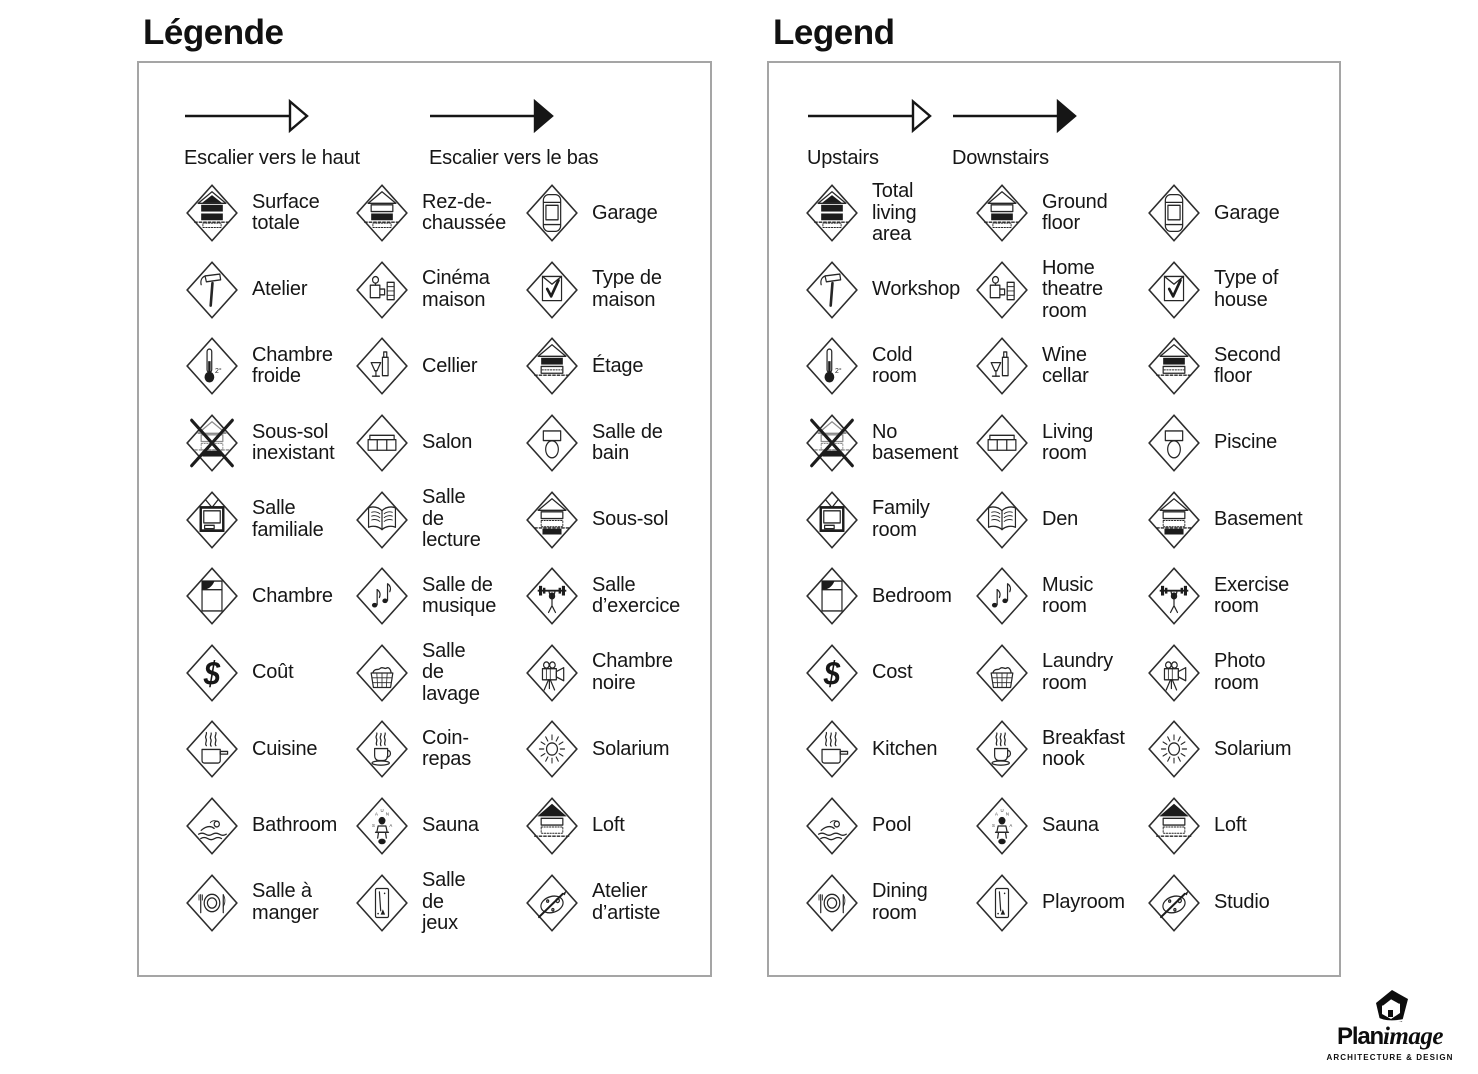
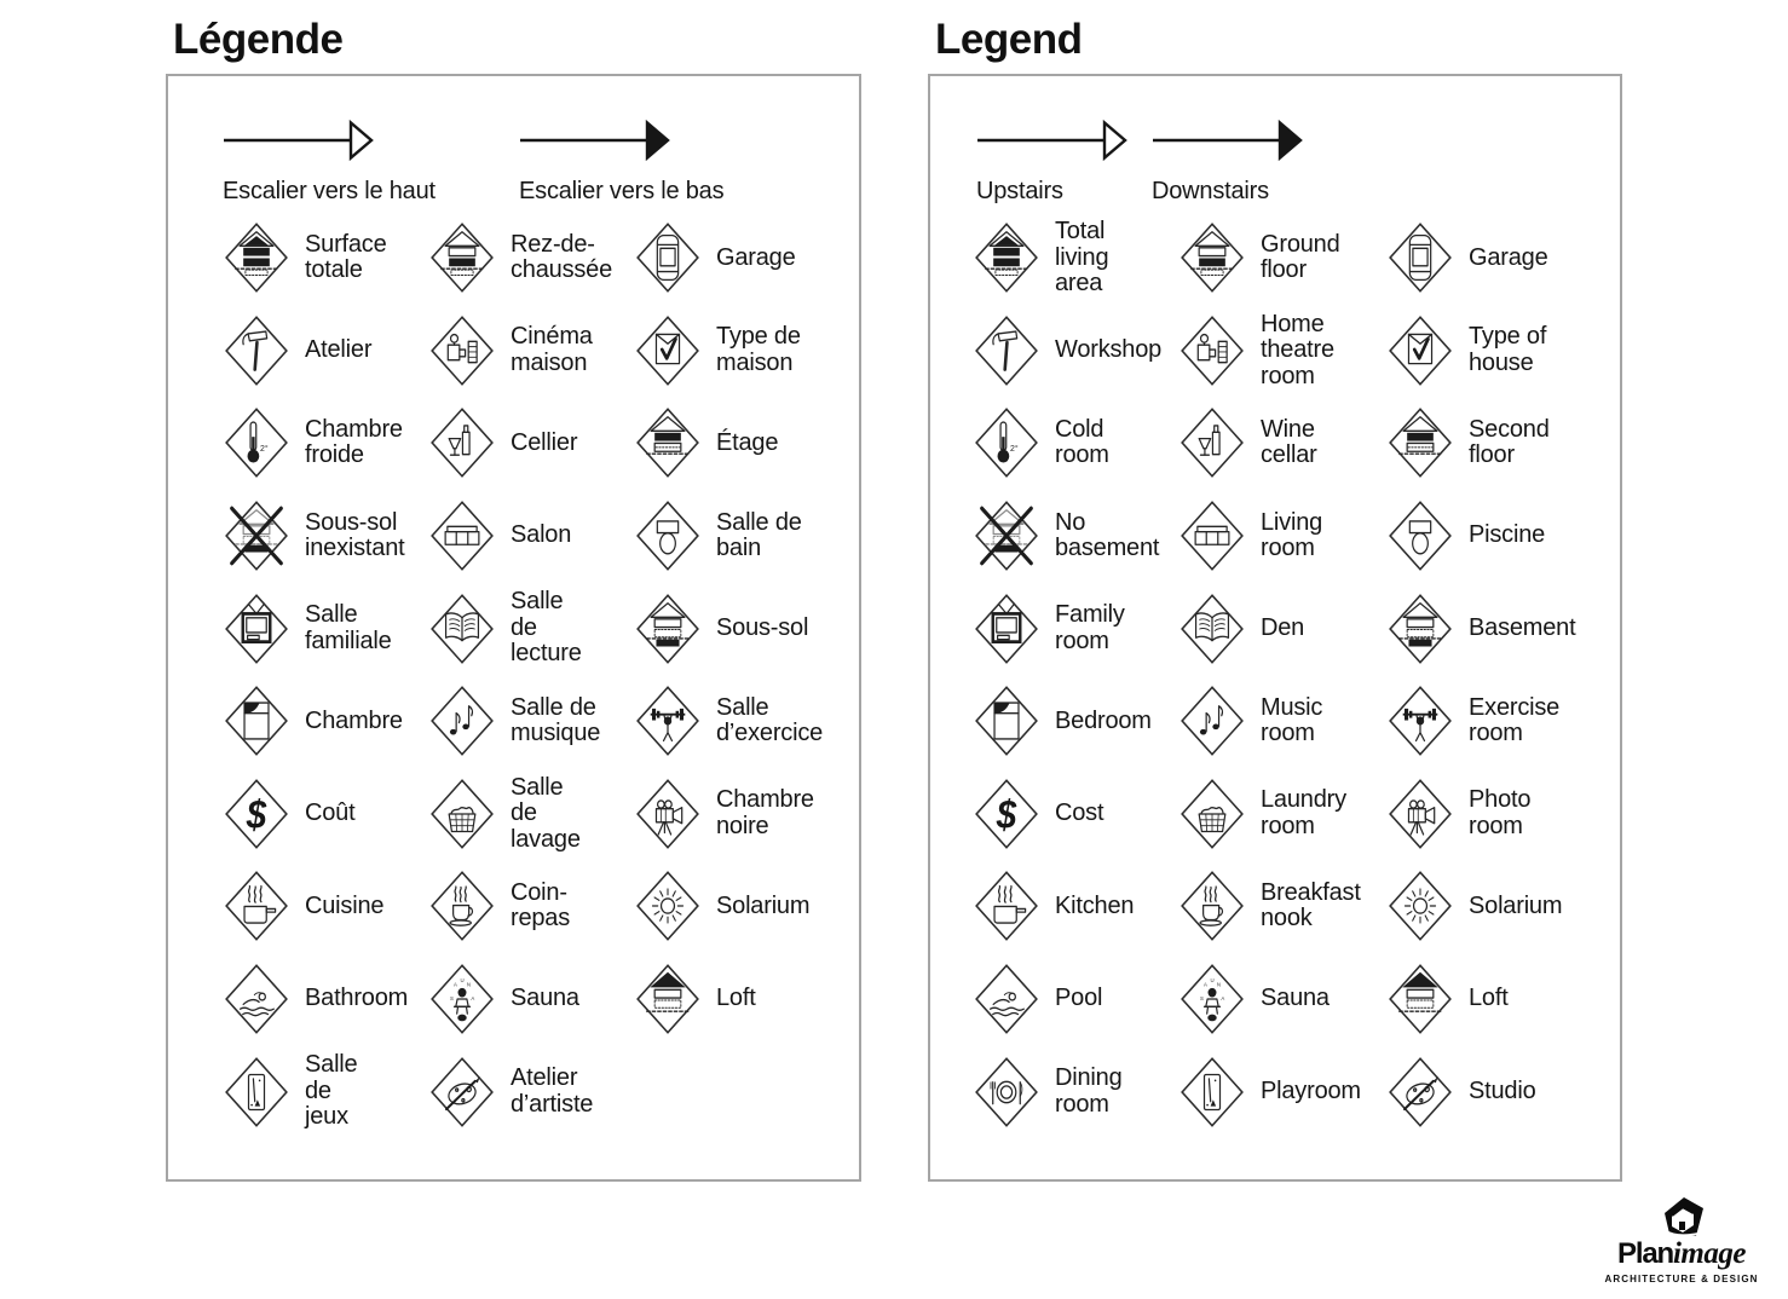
  Légende
  Escalier vers le haut
  Escalier vers le bas
  Surface
  totale
  Rez-de-
  chaussée
  Garage
  Atelier
  Cinéma
  maison
  Type de
  maison
  2°
  Chambre
  froide
  Cellier
  Étage
  Sous-sol
  inexistant
  Salon
  Salle de
  bain
  Salle
  familiale
  Salle de
  lecture
  Sous-sol
  Chambre
  Salle de
  musique
  Salle
  d’exercice
  $
  Coût
  Salle de
  lavage
  Chambre
  noire
  Cuisine
  Coin-
  repas
  Solarium
  Bathroom
  Sauna
  Loft
- Salle à
- manger
  Salle de
  jeux
  Atelier
  d’artiste
  Legend
  Upstairs
  Downstairs
  Total
  living
  area
  Ground
  floor
  Garage
  Workshop
  Home
  theatre
  room
  Type of
  house
  2°
  Cold
  room
  Wine
  cellar
  Second
  floor
  No
  basement
  Living
  room
  Piscine
  Family
  room
  Den
  Basement
  Bedroom
  Music
  room
  Exercise
  room
  $
  Cost
  Laundry
  room
  Photo
  room
  Kitchen
  Breakfast
  nook
  Solarium
  Pool
  Sauna
  Loft
  Dining
  room
  Playroom
  Studio
  Planimage
  ARCHITECTURE & DESIGN
